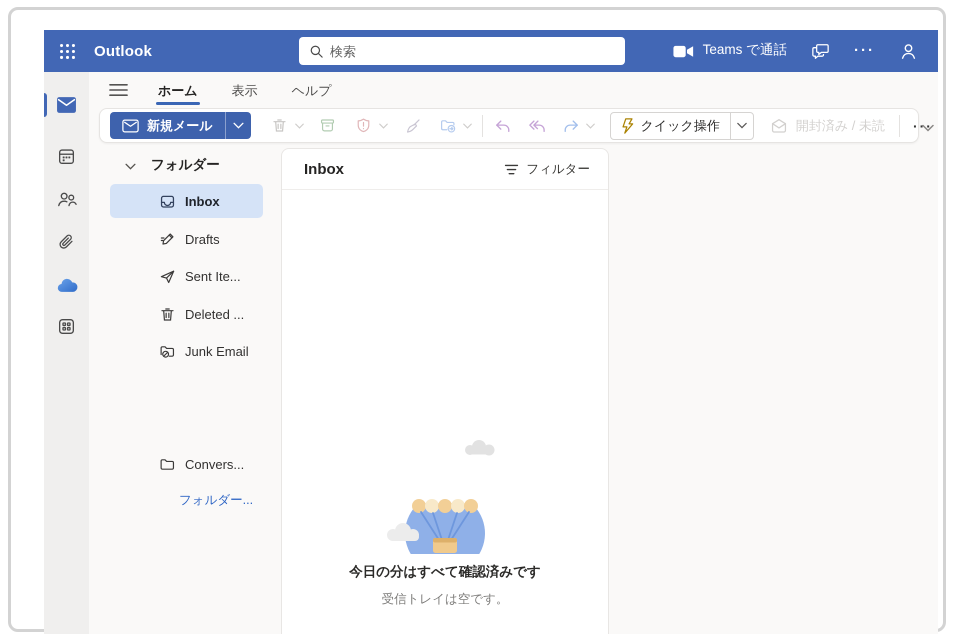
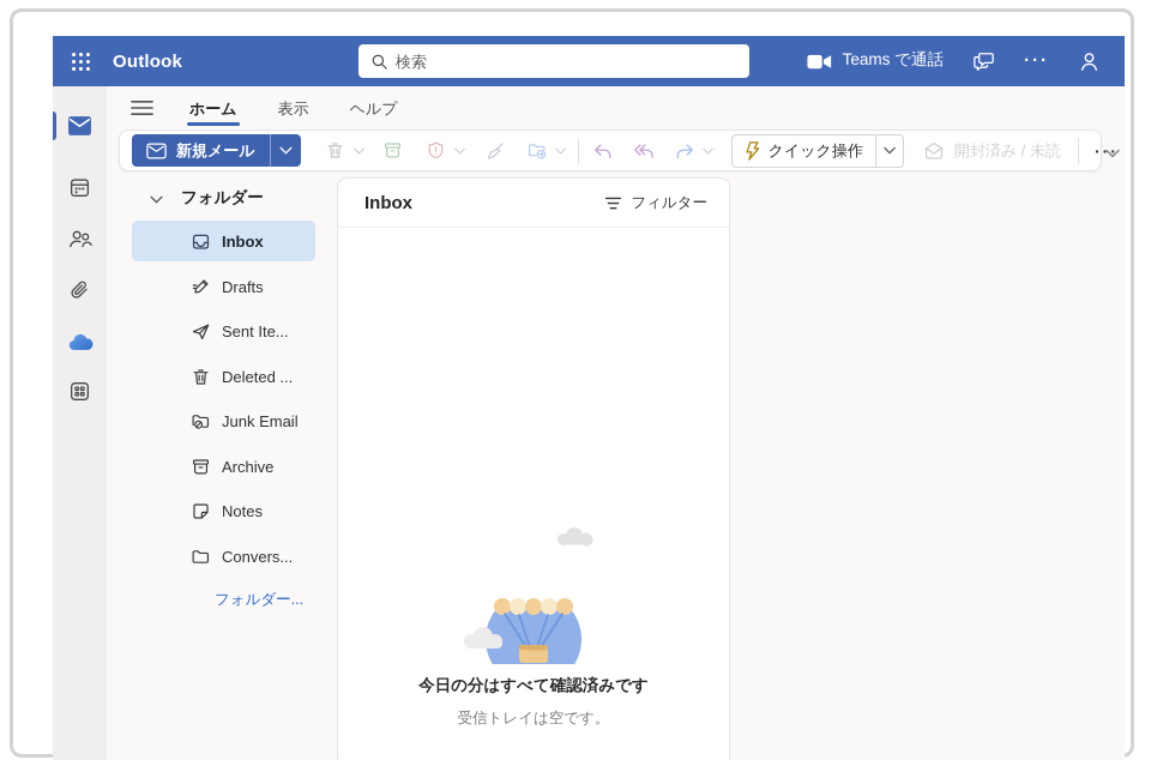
  Outlook
  検索
  Teams で通話
  ···
  ホーム
  表示
  ヘルプ
  新規メール
  クイック操作
  開封済み / 未読
  フォルダー
  Inbox
  Drafts
  Sent Ite...
  Deleted ...
  Junk Email
+ Archive
+ Notes
  Convers...
  フォルダー...
  Inbox
  フィルター
  今日の分はすべて確認済みです
  受信トレイは空です。
